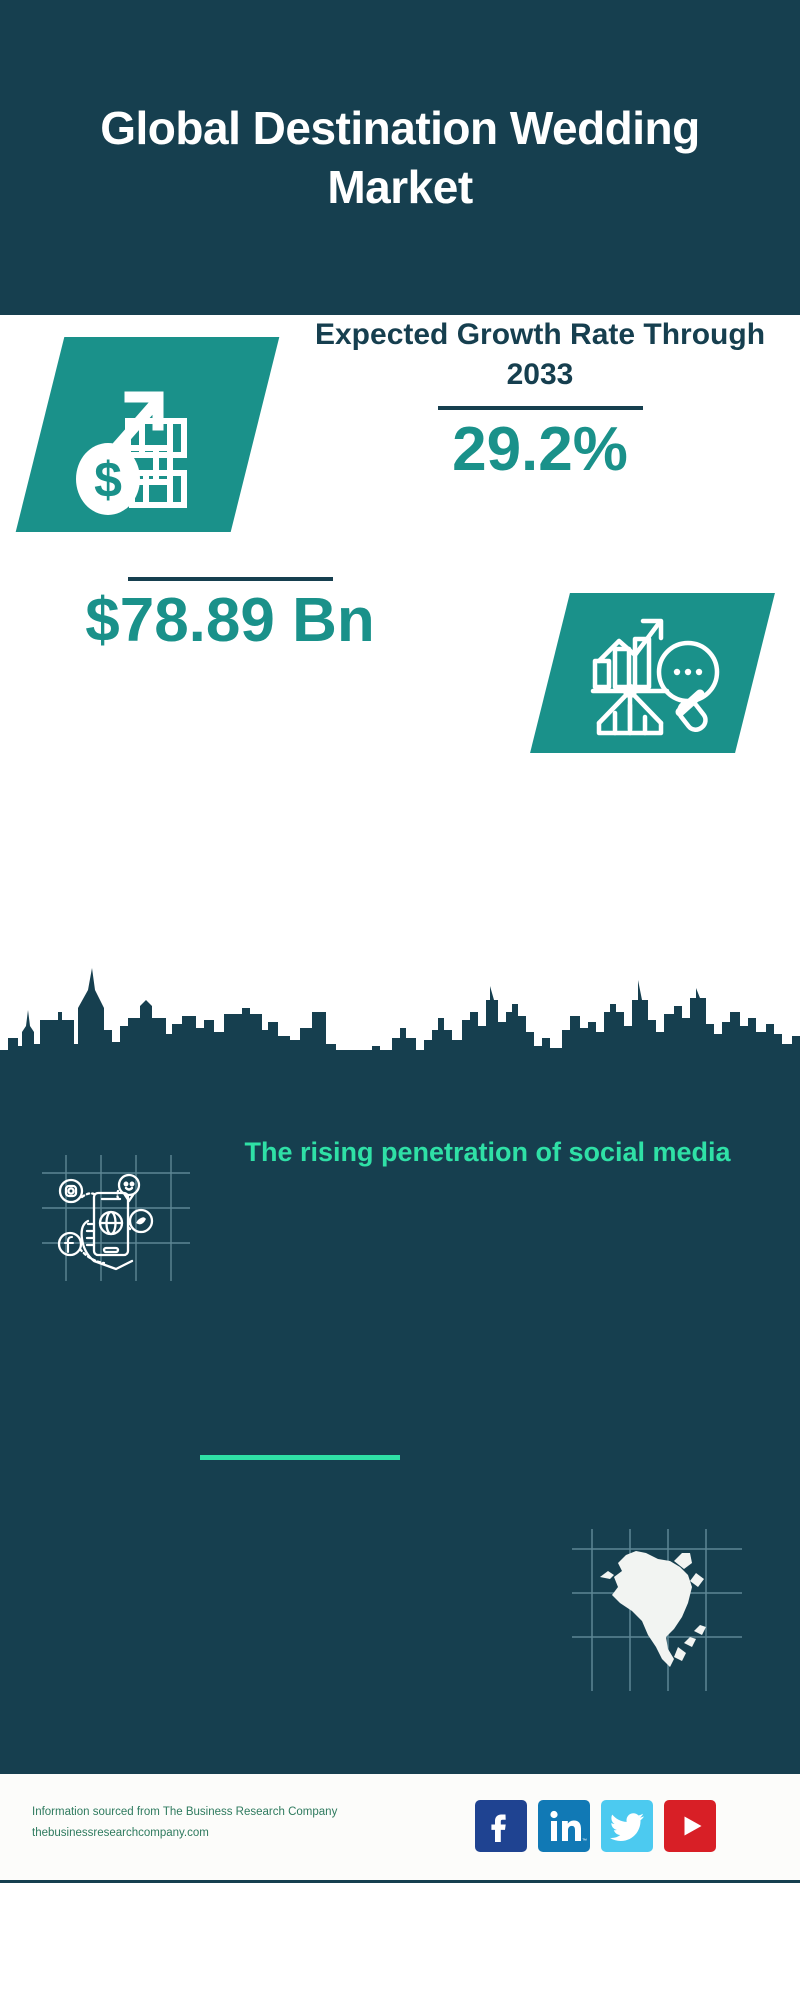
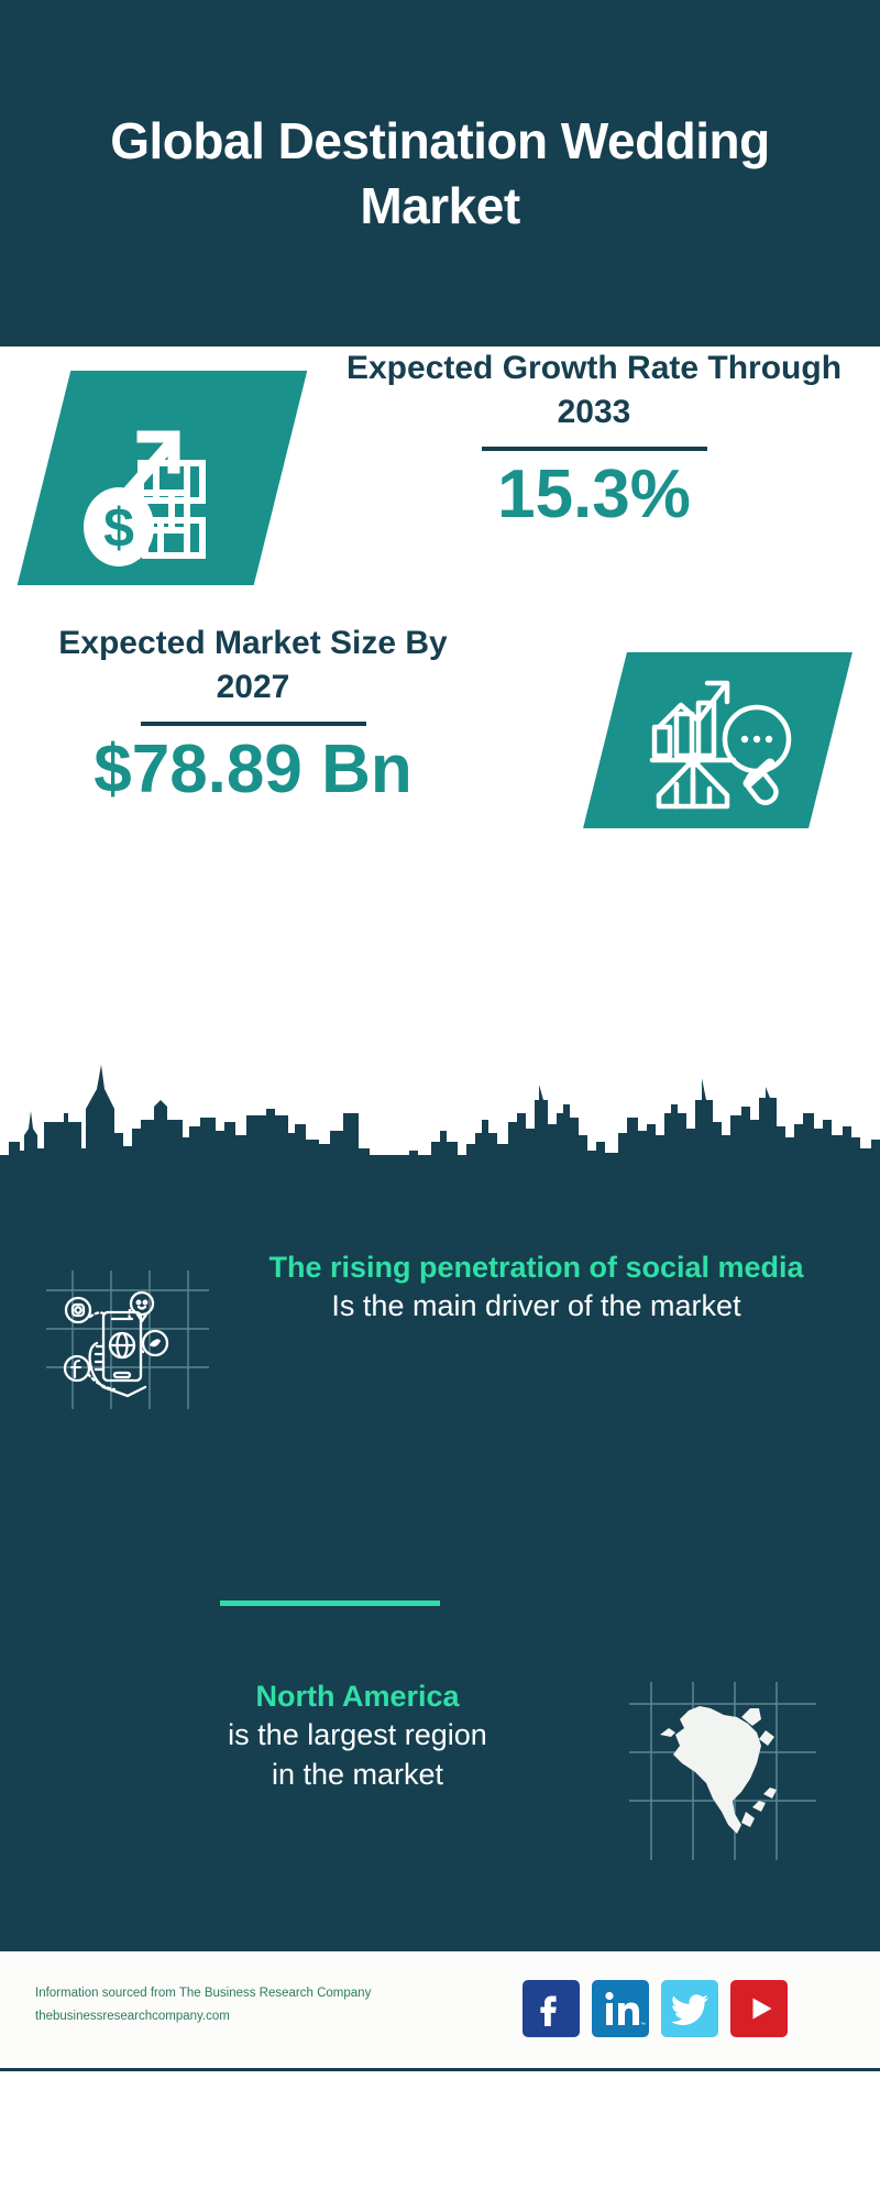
  Global Destination Wedding Market
  $
  Expected Growth Rate Through 2033
- 29.2%
+ 15.3%
+ Expected Market Size By 2027
  $78.89 Bn
  The rising penetration of social media
+ Is the main driver of the market
+ North America
+ is the largest region
+ in the market
  Information sourced from The Business Research Company
  thebusinessresearchcompany.com
